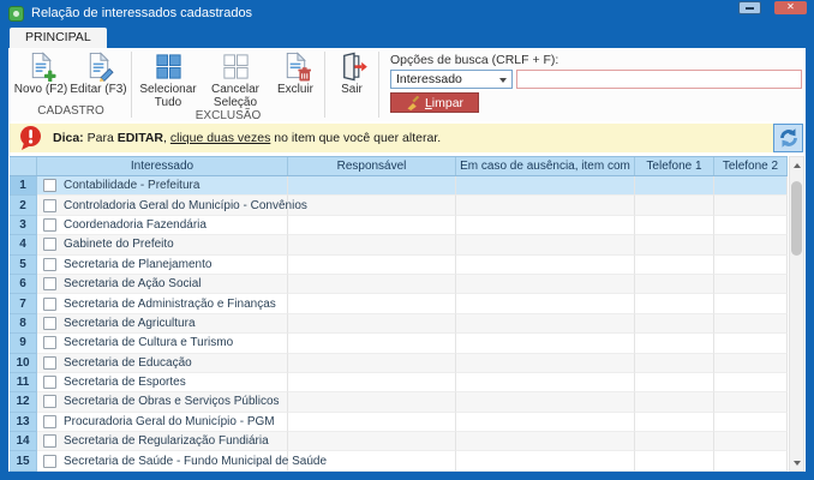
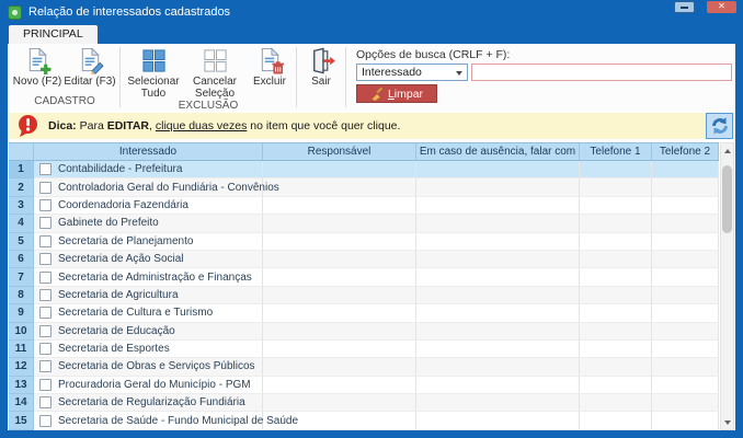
  Relação de interessados cadastrados
  ✕
  PRINCIPAL
  Novo (F2)
  Editar (F3)
  CADASTRO
  Selecionar
  Tudo
  Cancelar
  Seleção
  Excluir
  EXCLUSÃO
  Sair
  Opções de busca (CRLF + F):
  Interessado
  Limpar
- Dica: Para EDITAR, clique duas vezes no item que você quer alterar.
+ Dica: Para EDITAR, clique duas vezes no item que você quer clique.
  Interessado
  Responsável
- Em caso de ausência, item com
+ Em caso de ausência, falar com
  Telefone 1
  Telefone 2
  1
  Contabilidade - Prefeitura
  2
- Controladoria Geral do Município - Convênios
+ Controladoria Geral do Fundiária - Convênios
  3
  Coordenadoria Fazendária
  4
  Gabinete do Prefeito
  5
  Secretaria de Planejamento
  6
  Secretaria de Ação Social
  7
  Secretaria de Administração e Finanças
  8
  Secretaria de Agricultura
  9
  Secretaria de Cultura e Turismo
  10
  Secretaria de Educação
  11
  Secretaria de Esportes
  12
  Secretaria de Obras e Serviços Públicos
  13
  Procuradoria Geral do Município - PGM
  14
  Secretaria de Regularização Fundiária
  15
  Secretaria de Saúde - Fundo Municipal de Saúde
